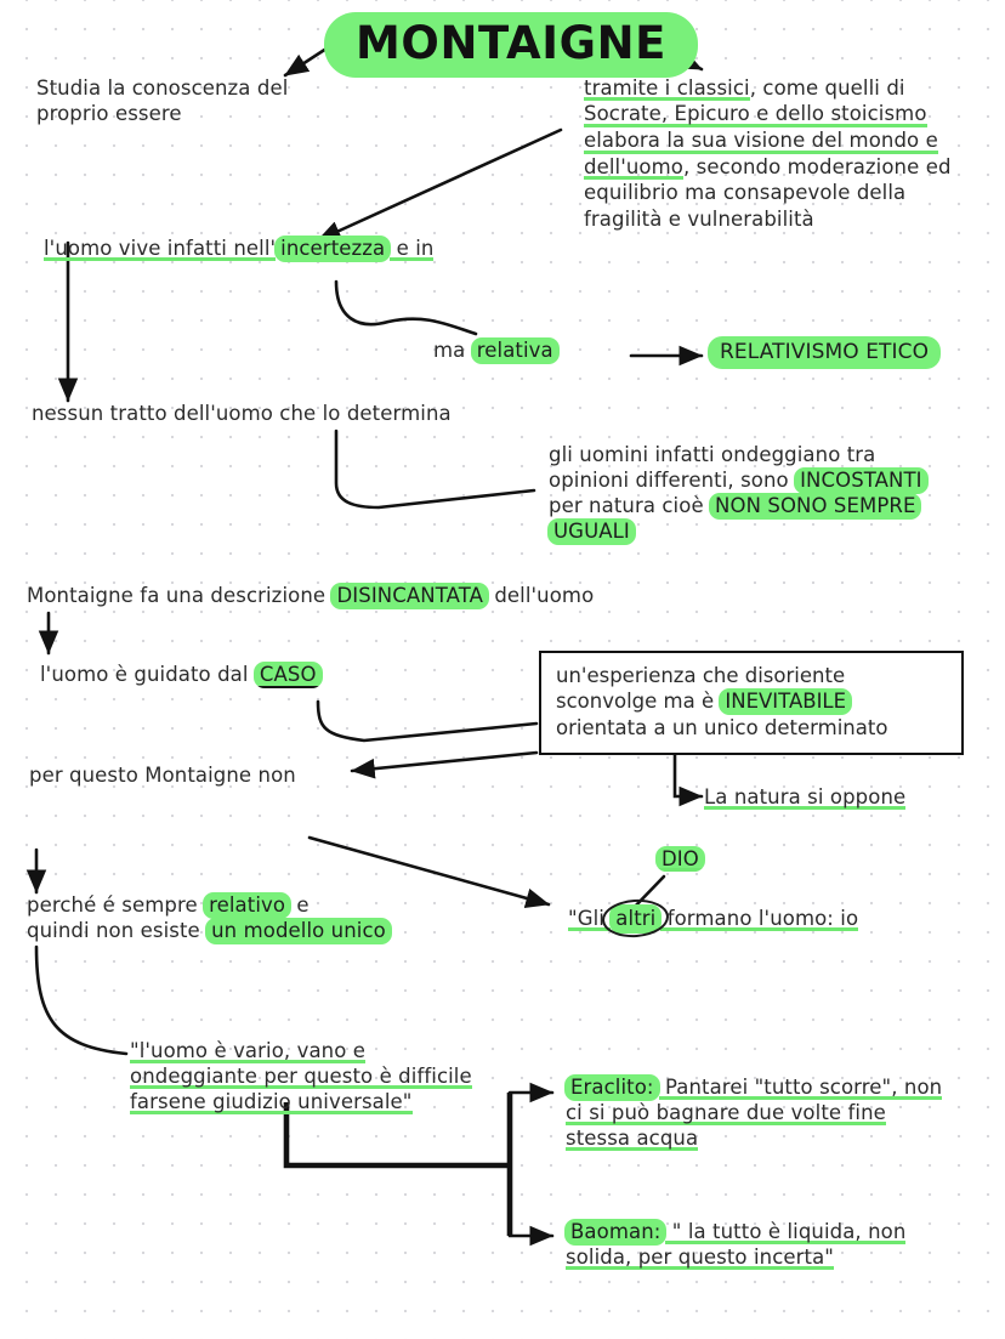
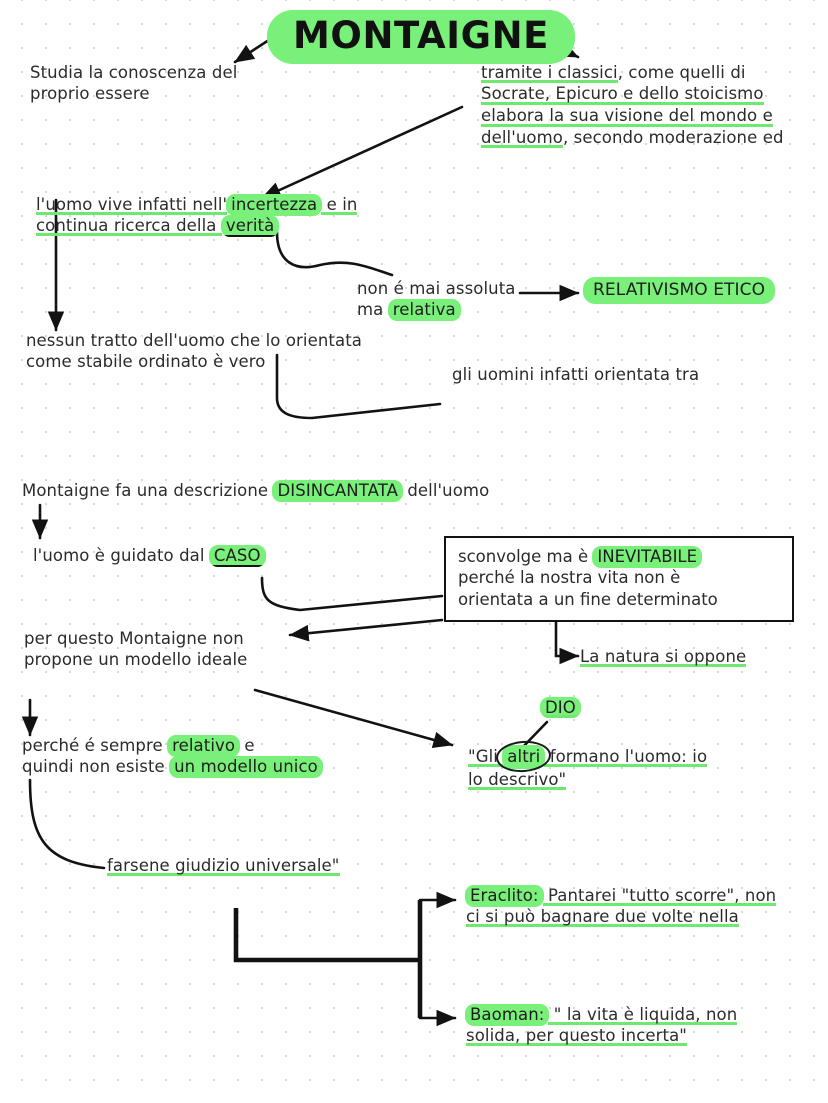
  MONTAIGNE
  Studia la conoscenza del
  proprio essere
  tramite i classici, come quelli di
  Socrate, Epicuro e dello stoicismo elabora la sua visione del mondo e
  dell'uomo, secondo moderazione ed
- equilibrio ma consapevole della
- fragilità e vulnerabilità
  l'uomo vive infatti nell' incertezza e in
+ continua ricerca della verità
+ non é mai assoluta
  ma relativa
  RELATIVISMO ETICO
- nessun tratto dell'uomo che lo determina
+ nessun tratto dell'uomo che lo orientata
+ come stabile ordinato è vero
- gli uomini infatti ondeggiano tra
+ gli uomini infatti orientata tra
- opinioni differenti, sono INCOSTANTI
- per natura cioè NON SONO SEMPRE
- UGUALI
  Montaigne fa una descrizione DISINCANTATA dell'uomo
  l'uomo è guidato dal CASO
- un'esperienza che disoriente
  sconvolge ma è INEVITABILE
+ perché la nostra vita non è
- orientata a un unico determinato
+ orientata a un fine determinato
  per questo Montaigne non
+ propone un modello ideale
  La natura si oppone
  DIO
  "Gl altri formano l'uomo: io
+ lo descrivo"
  perché é sempre relativo e
  quindi non esiste un modello unico
- "l'uomo è vario, vano e
- ondeggiante per questo è difficile
  farsene giudizio universale"
  Eraclito: Pantarei "tutto scorre", non
- ci si può bagnare due volte fine
+ ci si può bagnare due volte nella
- stessa acqua
- Baoman: " la tutto è liquida, non
+ Baoman: " la vita è liquida, non
  solida, per questo incerta"
